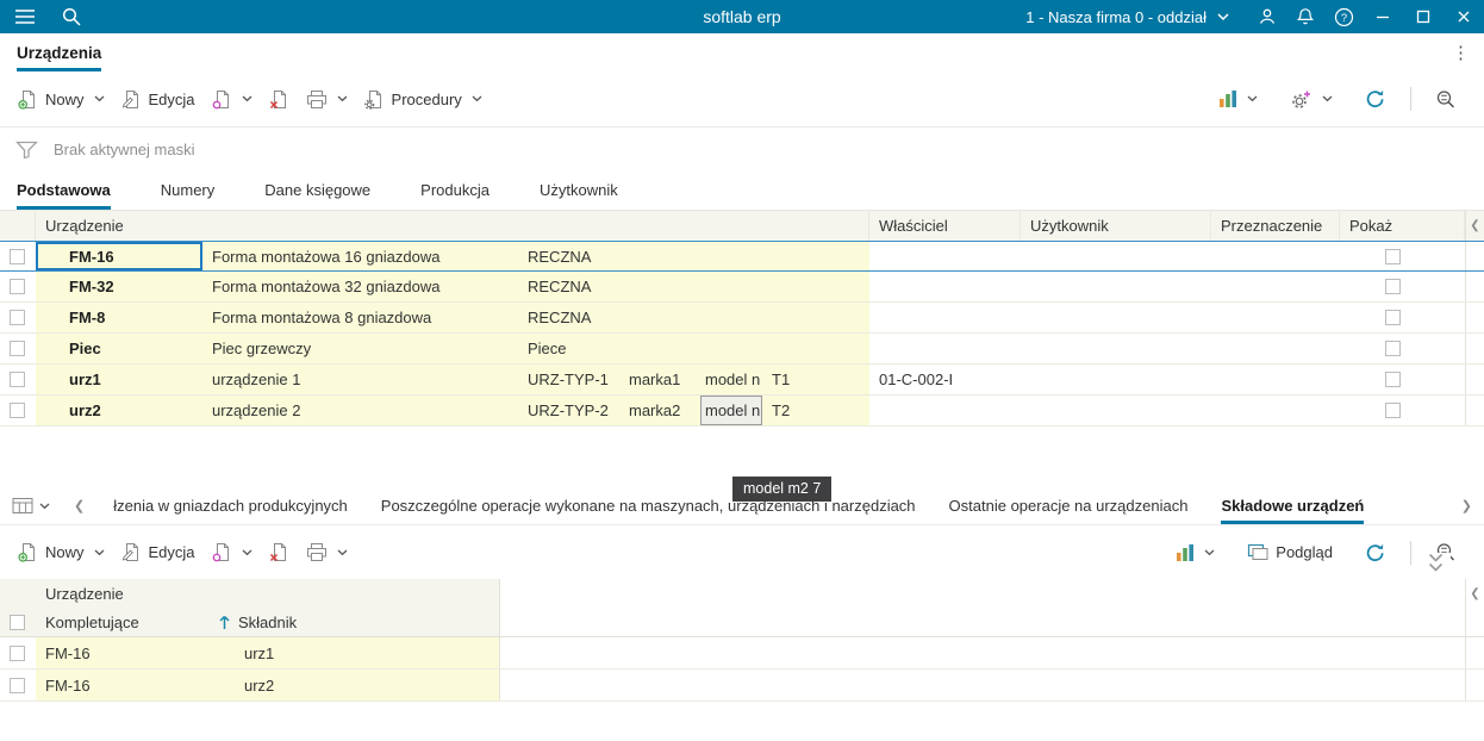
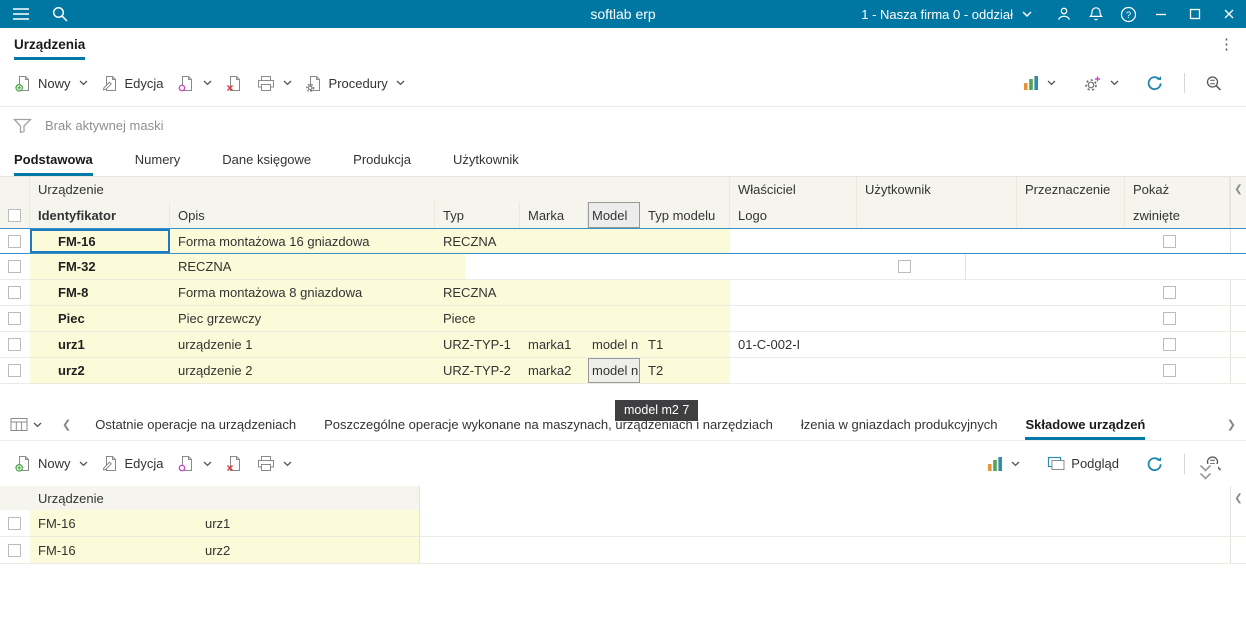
  softlab erp
  1 - Nasza firma 0 - oddział
  ?
  Urządzenia
  ⋮
  Nowy
  Edycja
  Procedury
  Brak aktywnej maski
  Podstawowa
  Numery
  Dane księgowe
  Produkcja
  Użytkownik
  Urządzenie
  Właściciel
  Użytkownik
  Przeznaczenie
  Pokaż
  ❮
+ Identyfikator
+ Opis
+ Typ
+ Marka
+ Model
+ Typ modelu
+ Logo
+ zwinięte
  FM-16
  Forma montażowa 16 gniazdowa
  RECZNA
  FM-32
- Forma montażowa 32 gniazdowa
  RECZNA
  FM-8
  Forma montażowa 8 gniazdowa
  RECZNA
  Piec
  Piec grzewczy
  Piece
  urz1
  urządzenie 1
  URZ-TYP-1
  marka1
  model n
  T1
  01-C-002-I
  urz2
  urządzenie 2
  URZ-TYP-2
  marka2
  model n
  T2
  ❮
- łzenia w gniazdach produkcyjnych
+ Ostatnie operacje na urządzeniach
  Poszczególne operacje wykonane na maszynach, urządzeniach i narzędziach
- Ostatnie operacje na urządzeniach
+ łzenia w gniazdach produkcyjnych
  Składowe urządzeń
  ❯
  Nowy
  Edycja
  Podgląd
  Urządzenie
  ❮
- Kompletujące
- Składnik
  FM-16
  urz1
  FM-16
  urz2
  model m2 7
